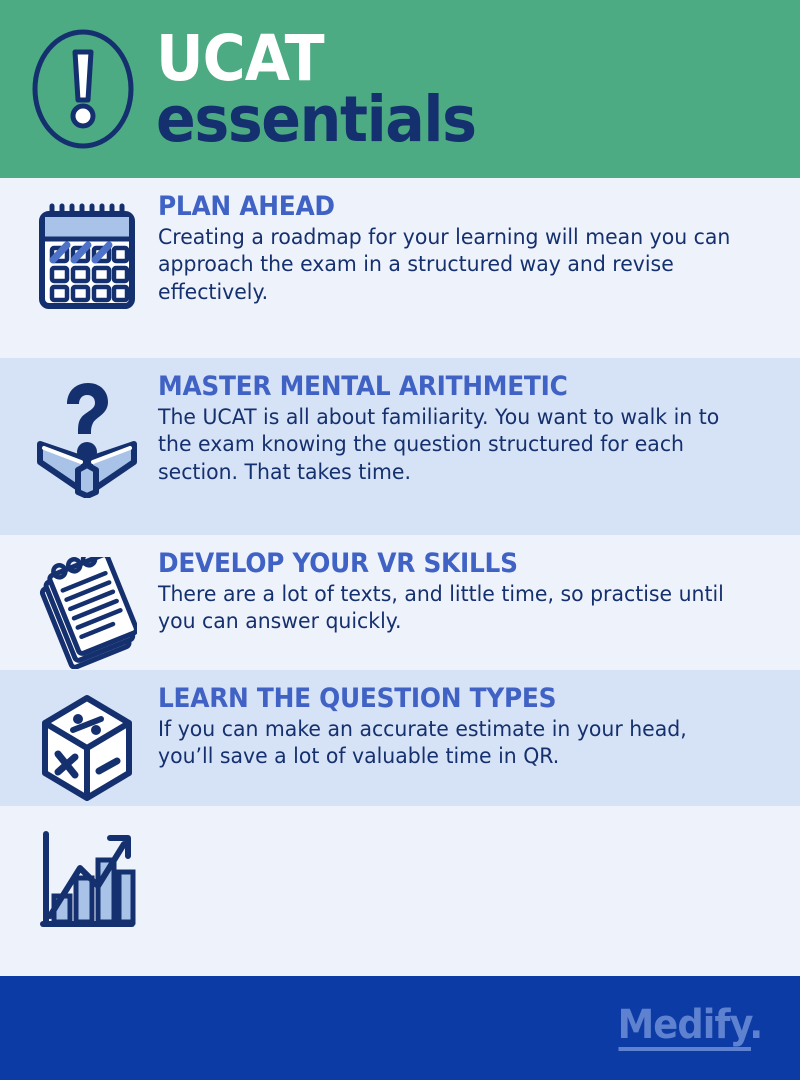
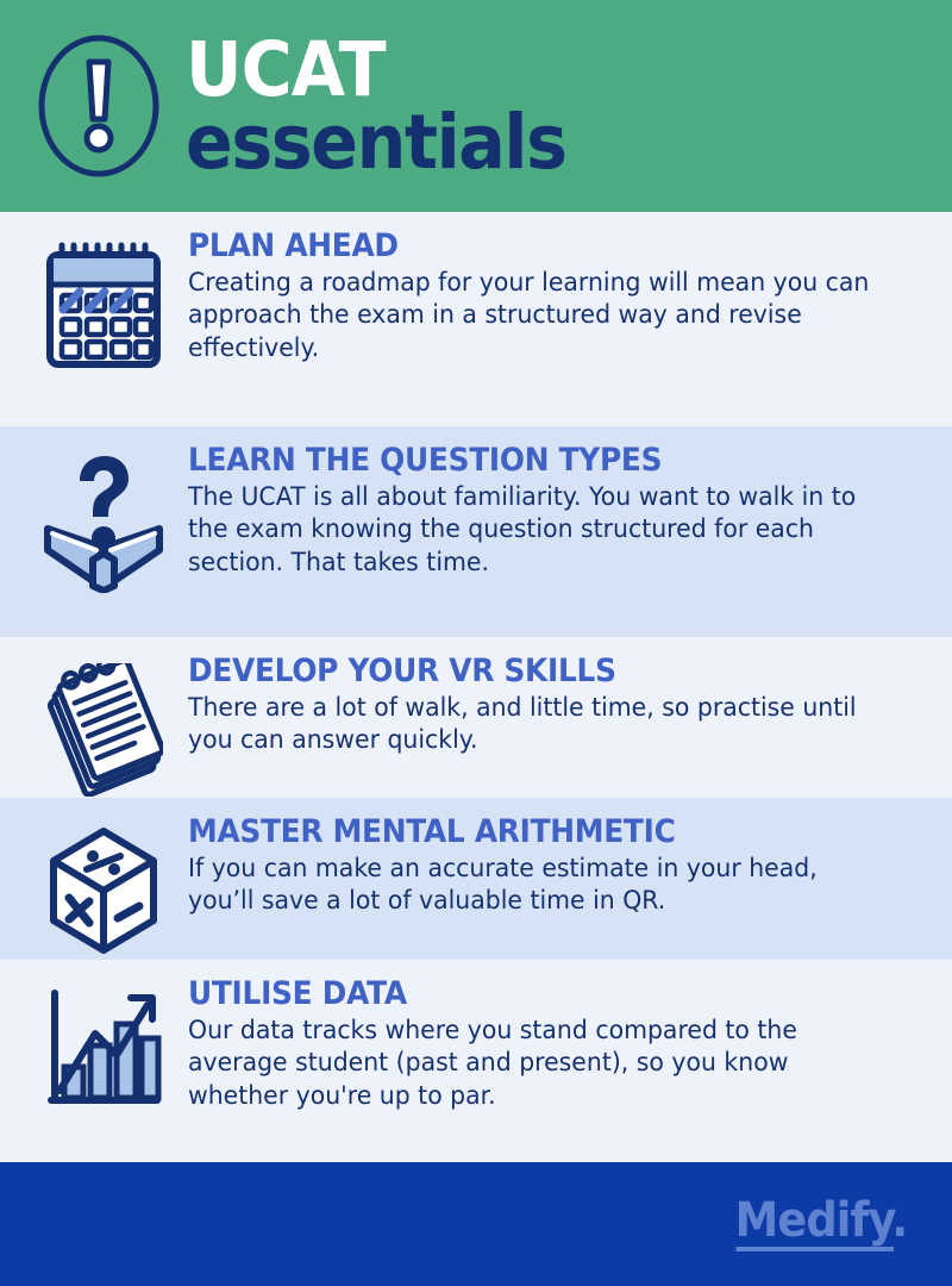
  UCAT
  essentials
  PLAN AHEAD
  Creating a roadmap for your learning will mean you can approach the exam in a structured way and revise effectively.
- MASTER MENTAL ARITHMETIC
+ LEARN THE QUESTION TYPES
  The UCAT is all about familiarity. You want to walk in to the exam knowing the question structured for each section. That takes time.
  DEVELOP YOUR VR SKILLS
- There are a lot of texts, and little time, so practise until you can answer quickly.
+ There are a lot of walk, and little time, so practise until you can answer quickly.
- LEARN THE QUESTION TYPES
+ MASTER MENTAL ARITHMETIC
  If you can make an accurate estimate in your head, you’ll save a lot of valuable time in QR.
+ UTILISE DATA
+ Our data tracks where you stand compared to the average student (past and present), so you know whether you're up to par.
  Medify.
